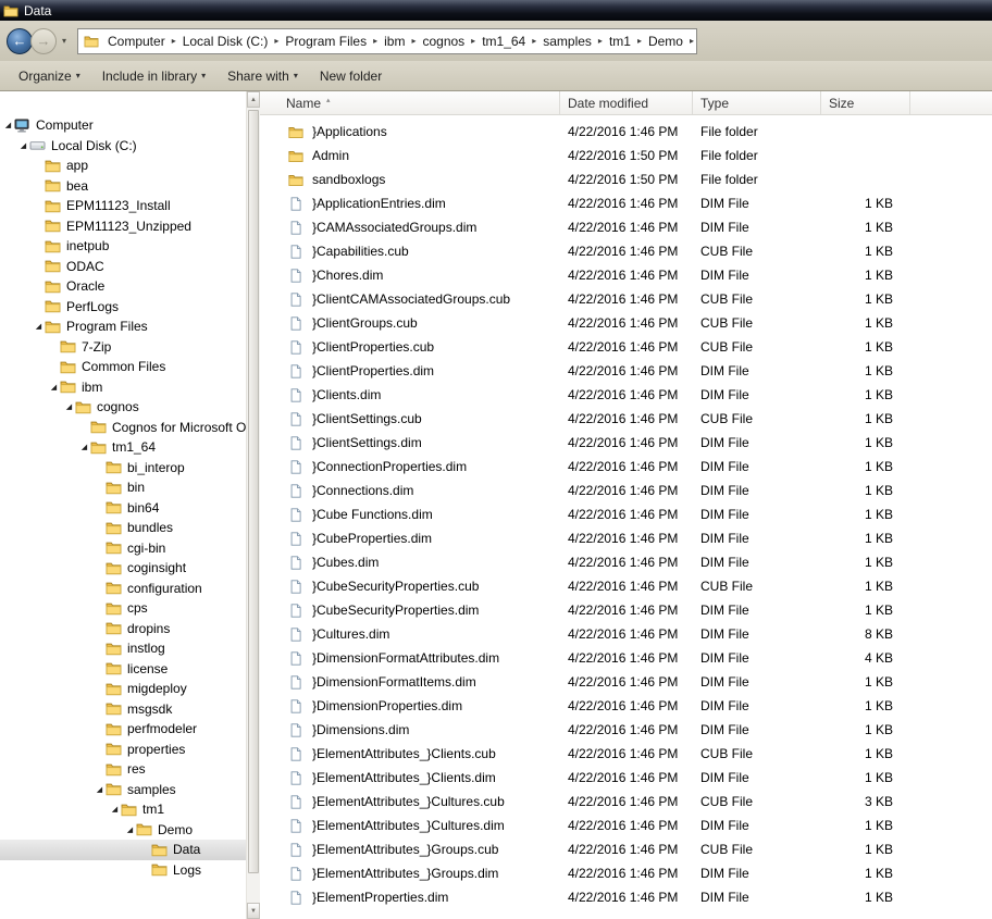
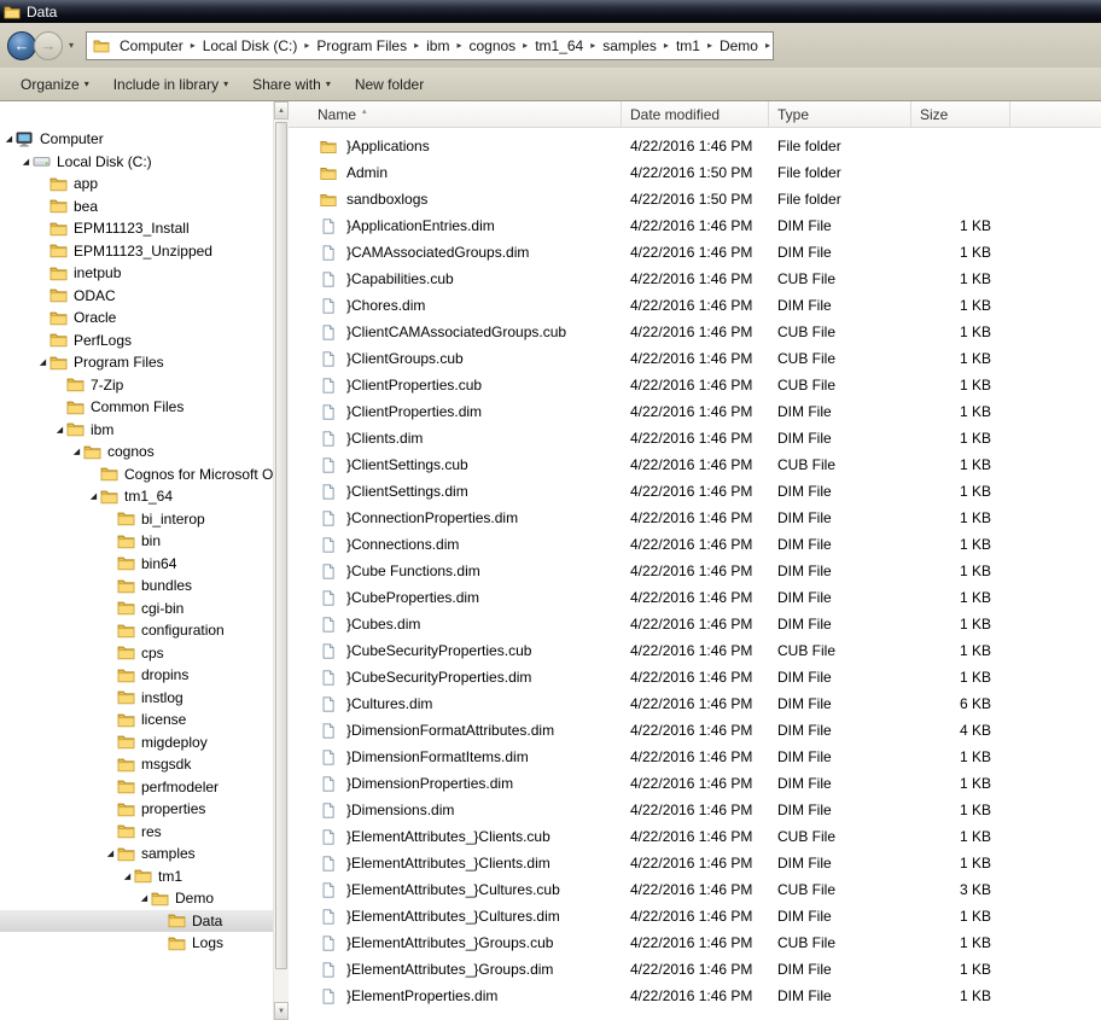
  Data
  ←
  →
  ▾
  Computer
  ▸
  Local Disk (C:)
  ▸
  Program Files
  ▸
  ibm
  ▸
  cognos
  ▸
  tm1_64
  ▸
  samples
  ▸
  tm1
  ▸
  Demo
  ▸
  Organize
  ▾
  Include in library
  ▾
  Share with
  ▾
  New folder
  Computer
  Local Disk (C:)
  app
  bea
  EPM11123_Install
  EPM11123_Unzipped
  inetpub
  ODAC
  Oracle
  PerfLogs
  Program Files
  7-Zip
  Common Files
  ibm
  cognos
  Cognos for Microsoft O
  tm1_64
  bi_interop
  bin
  bin64
  bundles
  cgi-bin
- coginsight
  configuration
  cps
  dropins
  instlog
  license
  migdeploy
  msgsdk
  perfmodeler
  properties
  res
  samples
  tm1
  Demo
  Data
  Logs
  Name
  Date modified
  Type
  Size
  }Applications
  4/22/2016 1:46 PM
  File folder
  Admin
  4/22/2016 1:50 PM
  File folder
  sandboxlogs
  4/22/2016 1:50 PM
  File folder
  }ApplicationEntries.dim
  4/22/2016 1:46 PM
  DIM File
  1 KB
  }CAMAssociatedGroups.dim
  4/22/2016 1:46 PM
  DIM File
  1 KB
  }Capabilities.cub
  4/22/2016 1:46 PM
  CUB File
  1 KB
  }Chores.dim
  4/22/2016 1:46 PM
  DIM File
  1 KB
  }ClientCAMAssociatedGroups.cub
  4/22/2016 1:46 PM
  CUB File
  1 KB
  }ClientGroups.cub
  4/22/2016 1:46 PM
  CUB File
  1 KB
  }ClientProperties.cub
  4/22/2016 1:46 PM
  CUB File
  1 KB
  }ClientProperties.dim
  4/22/2016 1:46 PM
  DIM File
  1 KB
  }Clients.dim
  4/22/2016 1:46 PM
  DIM File
  1 KB
  }ClientSettings.cub
  4/22/2016 1:46 PM
  CUB File
  1 KB
  }ClientSettings.dim
  4/22/2016 1:46 PM
  DIM File
  1 KB
  }ConnectionProperties.dim
  4/22/2016 1:46 PM
  DIM File
  1 KB
  }Connections.dim
  4/22/2016 1:46 PM
  DIM File
  1 KB
  }Cube Functions.dim
  4/22/2016 1:46 PM
  DIM File
  1 KB
  }CubeProperties.dim
  4/22/2016 1:46 PM
  DIM File
  1 KB
  }Cubes.dim
  4/22/2016 1:46 PM
  DIM File
  1 KB
  }CubeSecurityProperties.cub
  4/22/2016 1:46 PM
  CUB File
  1 KB
  }CubeSecurityProperties.dim
  4/22/2016 1:46 PM
  DIM File
  1 KB
  }Cultures.dim
  4/22/2016 1:46 PM
  DIM File
- 8 KB
+ 6 KB
  }DimensionFormatAttributes.dim
  4/22/2016 1:46 PM
  DIM File
  4 KB
  }DimensionFormatItems.dim
  4/22/2016 1:46 PM
  DIM File
  1 KB
  }DimensionProperties.dim
  4/22/2016 1:46 PM
  DIM File
  1 KB
  }Dimensions.dim
  4/22/2016 1:46 PM
  DIM File
  1 KB
  }ElementAttributes_}Clients.cub
  4/22/2016 1:46 PM
  CUB File
  1 KB
  }ElementAttributes_}Clients.dim
  4/22/2016 1:46 PM
  DIM File
  1 KB
  }ElementAttributes_}Cultures.cub
  4/22/2016 1:46 PM
  CUB File
  3 KB
  }ElementAttributes_}Cultures.dim
  4/22/2016 1:46 PM
  DIM File
  1 KB
  }ElementAttributes_}Groups.cub
  4/22/2016 1:46 PM
  CUB File
  1 KB
  }ElementAttributes_}Groups.dim
  4/22/2016 1:46 PM
  DIM File
  1 KB
  }ElementProperties.dim
  4/22/2016 1:46 PM
  DIM File
  1 KB
